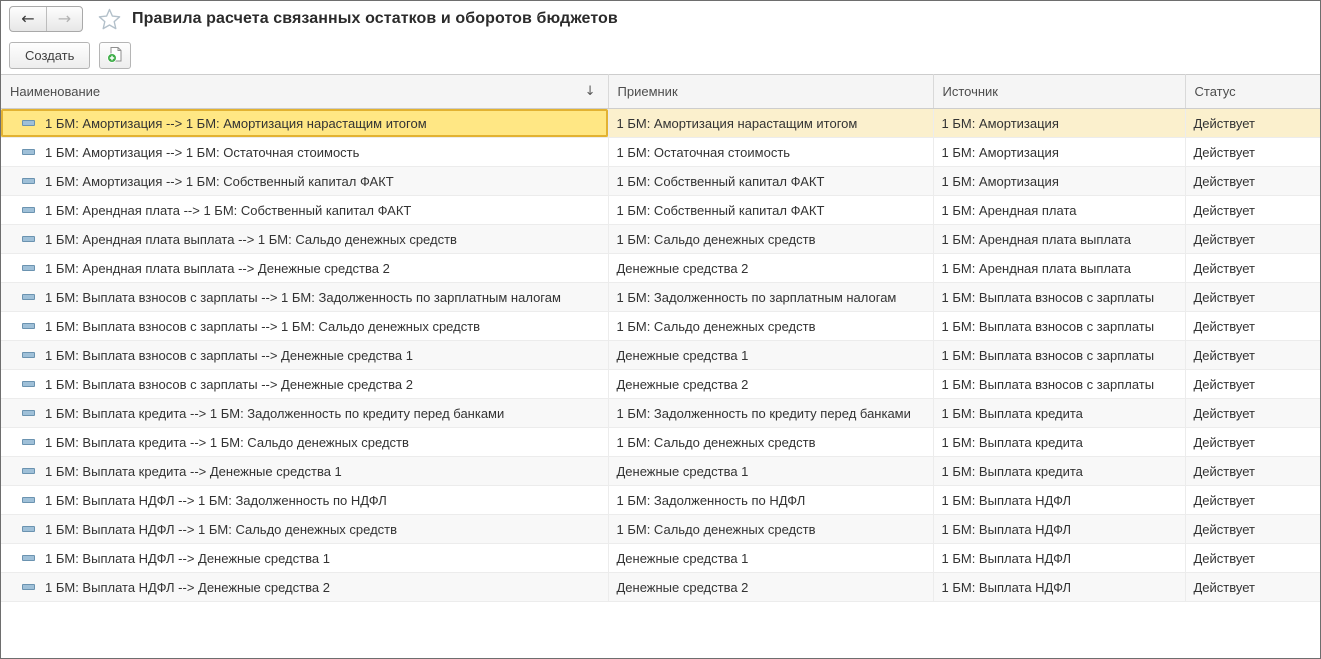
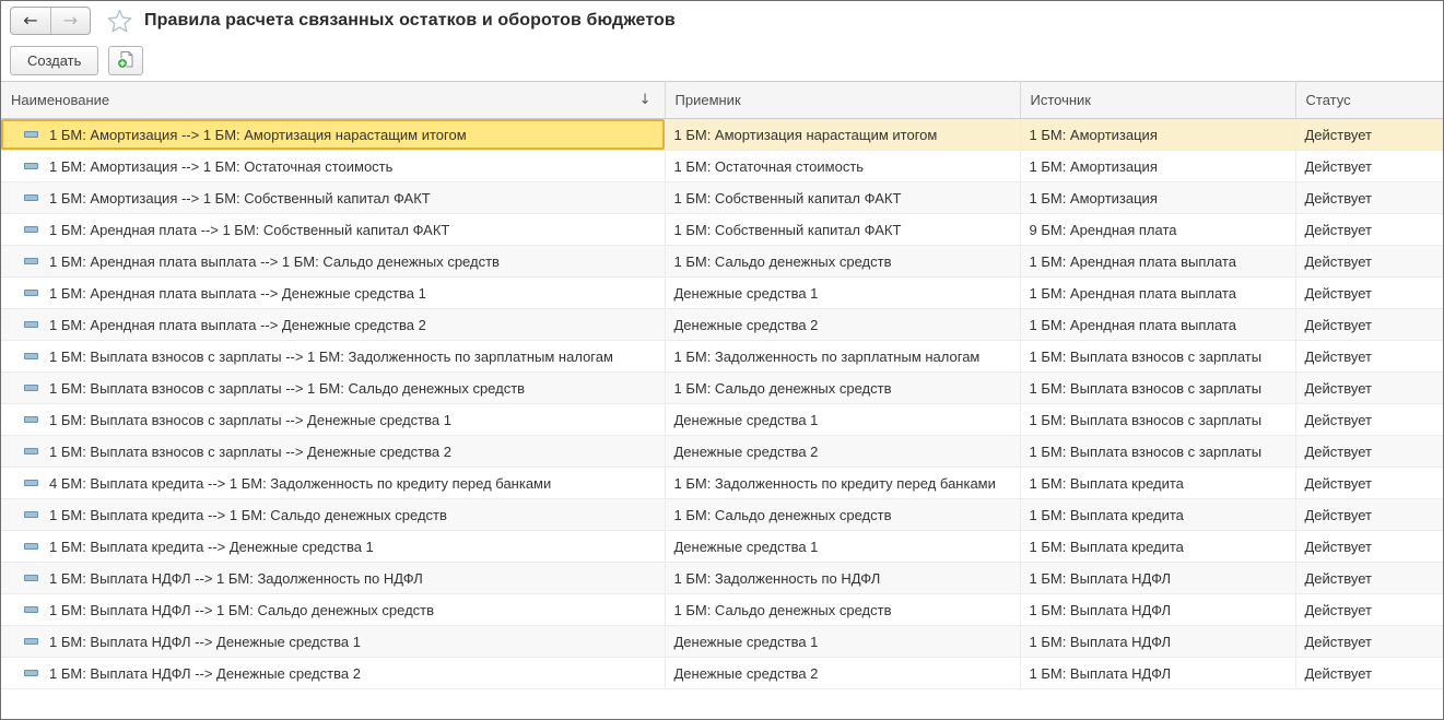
  ←
  →
  Правила расчета связанных остатков и оборотов бюджетов
  Создать
  Наименование ↓	Приемник	Источник	Статус
  1 БМ: Амортизация --> 1 БМ: Амортизация нарастащим итогом	1 БМ: Амортизация нарастащим итогом	1 БМ: Амортизация	Действует
  1 БМ: Амортизация --> 1 БМ: Остаточная стоимость	1 БМ: Остаточная стоимость	1 БМ: Амортизация	Действует
  1 БМ: Амортизация --> 1 БМ: Собственный капитал ФАКТ	1 БМ: Собственный капитал ФАКТ	1 БМ: Амортизация	Действует
- 1 БМ: Арендная плата --> 1 БМ: Собственный капитал ФАКТ	1 БМ: Собственный капитал ФАКТ	1 БМ: Арендная плата	Действует
+ 1 БМ: Арендная плата --> 1 БМ: Собственный капитал ФАКТ	1 БМ: Собственный капитал ФАКТ	9 БМ: Арендная плата	Действует
  1 БМ: Арендная плата выплата --> 1 БМ: Сальдо денежных средств	1 БМ: Сальдо денежных средств	1 БМ: Арендная плата выплата	Действует
+ 1 БМ: Арендная плата выплата --> Денежные средства 1	Денежные средства 1	1 БМ: Арендная плата выплата	Действует
  1 БМ: Арендная плата выплата --> Денежные средства 2	Денежные средства 2	1 БМ: Арендная плата выплата	Действует
  1 БМ: Выплата взносов с зарплаты --> 1 БМ: Задолженность по зарплатным налогам	1 БМ: Задолженность по зарплатным налогам	1 БМ: Выплата взносов с зарплаты	Действует
  1 БМ: Выплата взносов с зарплаты --> 1 БМ: Сальдо денежных средств	1 БМ: Сальдо денежных средств	1 БМ: Выплата взносов с зарплаты	Действует
  1 БМ: Выплата взносов с зарплаты --> Денежные средства 1	Денежные средства 1	1 БМ: Выплата взносов с зарплаты	Действует
  1 БМ: Выплата взносов с зарплаты --> Денежные средства 2	Денежные средства 2	1 БМ: Выплата взносов с зарплаты	Действует
- 1 БМ: Выплата кредита --> 1 БМ: Задолженность по кредиту перед банками	1 БМ: Задолженность по кредиту перед банками	1 БМ: Выплата кредита	Действует
+ 4 БМ: Выплата кредита --> 1 БМ: Задолженность по кредиту перед банками	1 БМ: Задолженность по кредиту перед банками	1 БМ: Выплата кредита	Действует
  1 БМ: Выплата кредита --> 1 БМ: Сальдо денежных средств	1 БМ: Сальдо денежных средств	1 БМ: Выплата кредита	Действует
  1 БМ: Выплата кредита --> Денежные средства 1	Денежные средства 1	1 БМ: Выплата кредита	Действует
  1 БМ: Выплата НДФЛ --> 1 БМ: Задолженность по НДФЛ	1 БМ: Задолженность по НДФЛ	1 БМ: Выплата НДФЛ	Действует
  1 БМ: Выплата НДФЛ --> 1 БМ: Сальдо денежных средств	1 БМ: Сальдо денежных средств	1 БМ: Выплата НДФЛ	Действует
  1 БМ: Выплата НДФЛ --> Денежные средства 1	Денежные средства 1	1 БМ: Выплата НДФЛ	Действует
  1 БМ: Выплата НДФЛ --> Денежные средства 2	Денежные средства 2	1 БМ: Выплата НДФЛ	Действует
